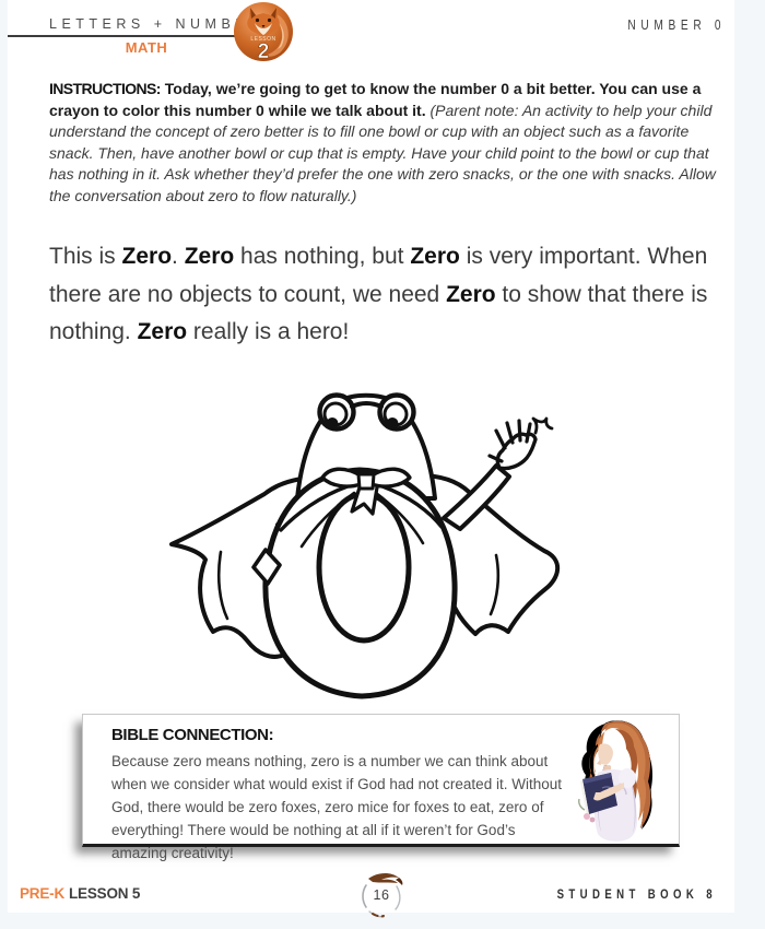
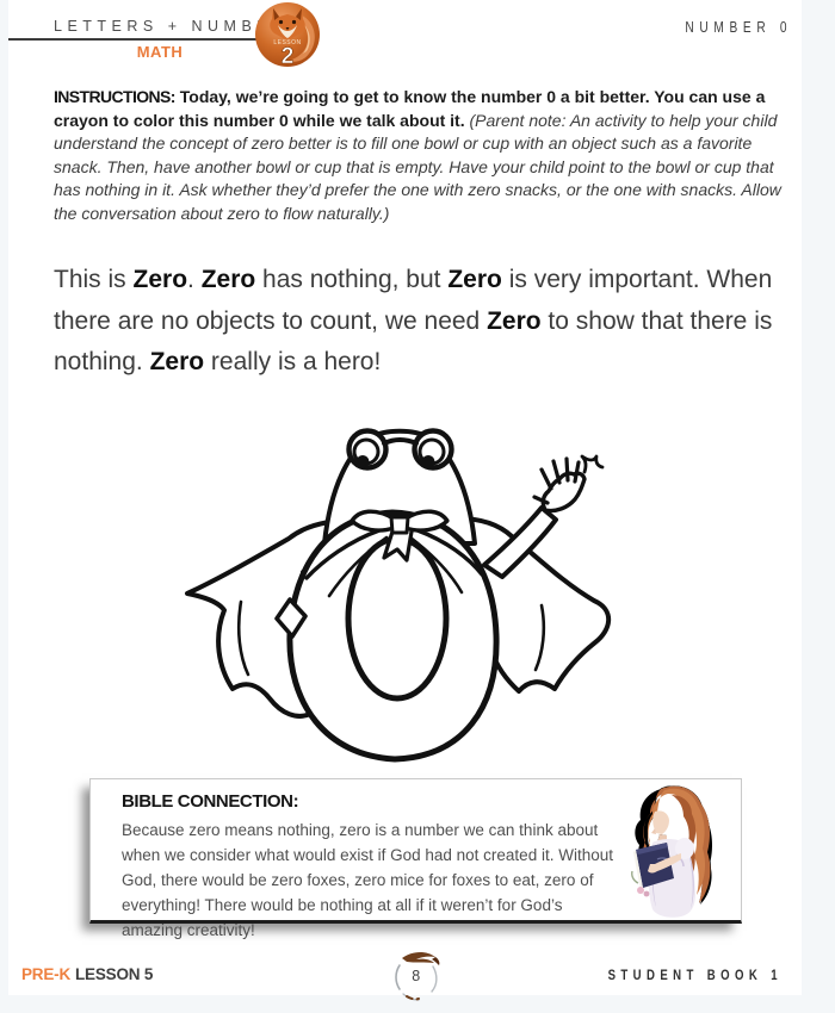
  LETTERS + NUMB
  MATH
  2
  NUMBER 0
  INSTRUCTIONS: Today, we’re going to get to know the number 0 a bit better. You can use a crayon to color this number 0 while we talk about it. (Parent note: An activity to help your child understand the concept of zero better is to fill one bowl or cup with an object such as a favorite snack. Then, have another bowl or cup that is empty. Have your child point to the bowl or cup that has nothing in it. Ask whether they’d prefer the one with zero snacks, or the one with snacks. Allow the conversation about zero to flow naturally.)
  This is Zero. Zero has nothing, but Zero is very important. When there are no objects to count, we need Zero to show that there is nothing. Zero really is a hero!
  BIBLE CONNECTION:
  Because zero means nothing, zero is a number we can think about when we consider what would exist if God had not created it. Without God, there would be zero foxes, zero mice for foxes to eat, zero of everything! There would be nothing at all if it weren’t for God’s amazing creativity!
  PRE-K LESSON 5
- 16
+ 8
- STUDENT BOOK 8
+ STUDENT BOOK 1
